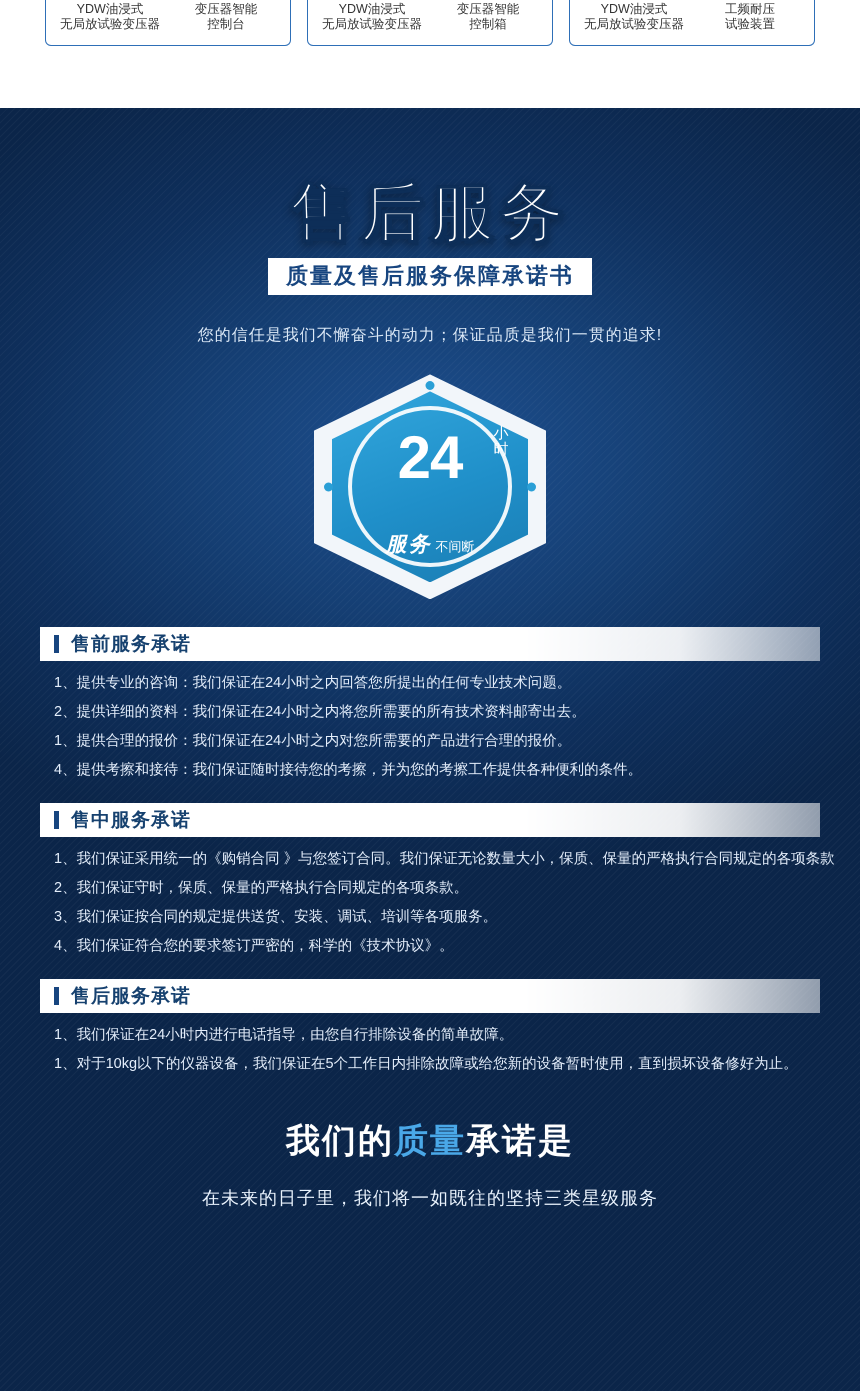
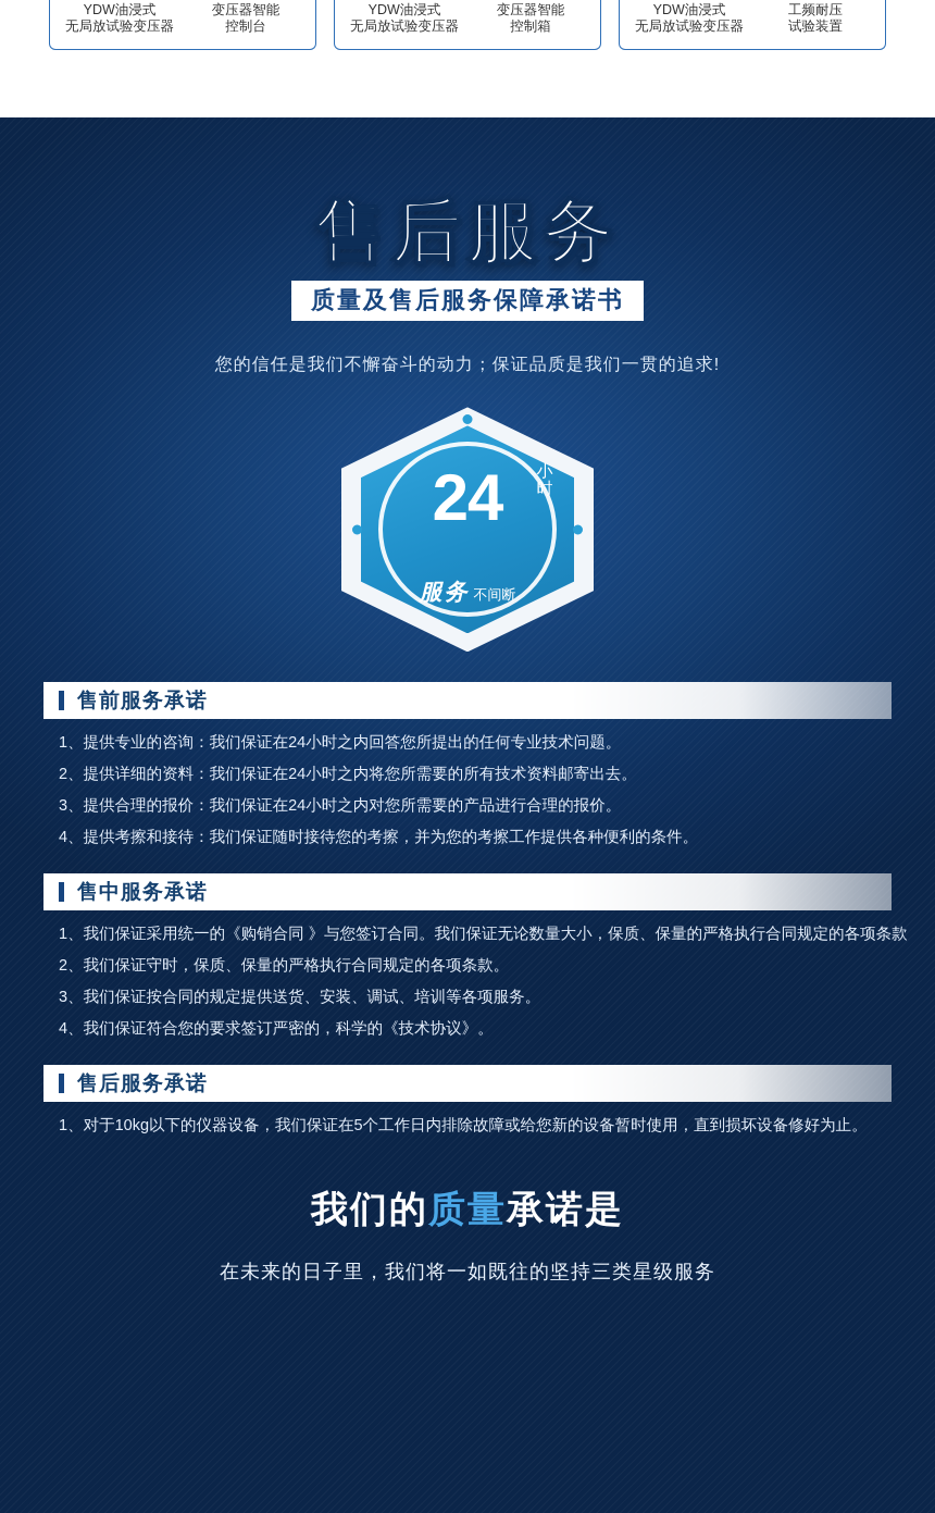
  YDW油浸式
  无局放试验变压器
  变压器智能
  控制台
  YDW油浸式
  无局放试验变压器
  变压器智能
  控制箱
  YDW油浸式
  无局放试验变压器
  工频耐压
  试验装置
  售后服务
  质量及售后服务保障承诺书
  24
  小时
  服务 不间断
  售前服务承诺
  1、提供专业的咨询：我们保证在24小时之内回答您所提出的任何专业技术问题。
  2、提供详细的资料：我们保证在24小时之内将您所需要的所有技术资料邮寄出去。
- 1、提供合理的报价：我们保证在24小时之内对您所需要的产品进行合理的报价。
+ 3、提供合理的报价：我们保证在24小时之内对您所需要的产品进行合理的报价。
  4、提供考擦和接待：我们保证随时接待您的考擦，并为您的考擦工作提供各种便利的条件。
  售中服务承诺
  1、我们保证采用统一的《购销合同 》与您签订合同。我们保证无论数量大小，保质、保量的严格执行合同规定的各项条款
  2、我们保证守时，保质、保量的严格执行合同规定的各项条款。
  3、我们保证按合同的规定提供送货、安装、调试、培训等各项服务。
  4、我们保证符合您的要求签订严密的，科学的《技术协议》。
  售后服务承诺
- 1、我们保证在24小时内进行电话指导，由您自行排除设备的简单故障。
  1、对于10kg以下的仪器设备，我们保证在5个工作日内排除故障或给您新的设备暂时使用，直到损坏设备修好为止。
  我们的质量承诺是
  在未来的日子里，我们将一如既往的坚持三类星级服务
